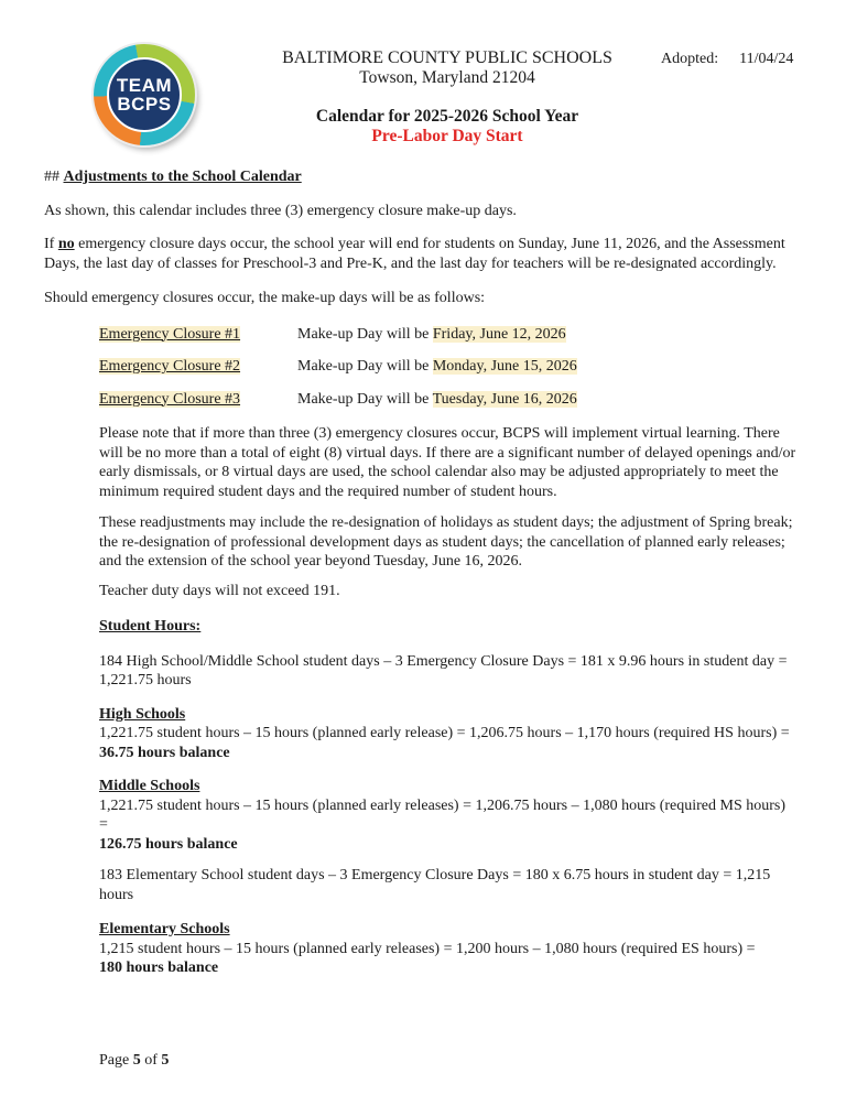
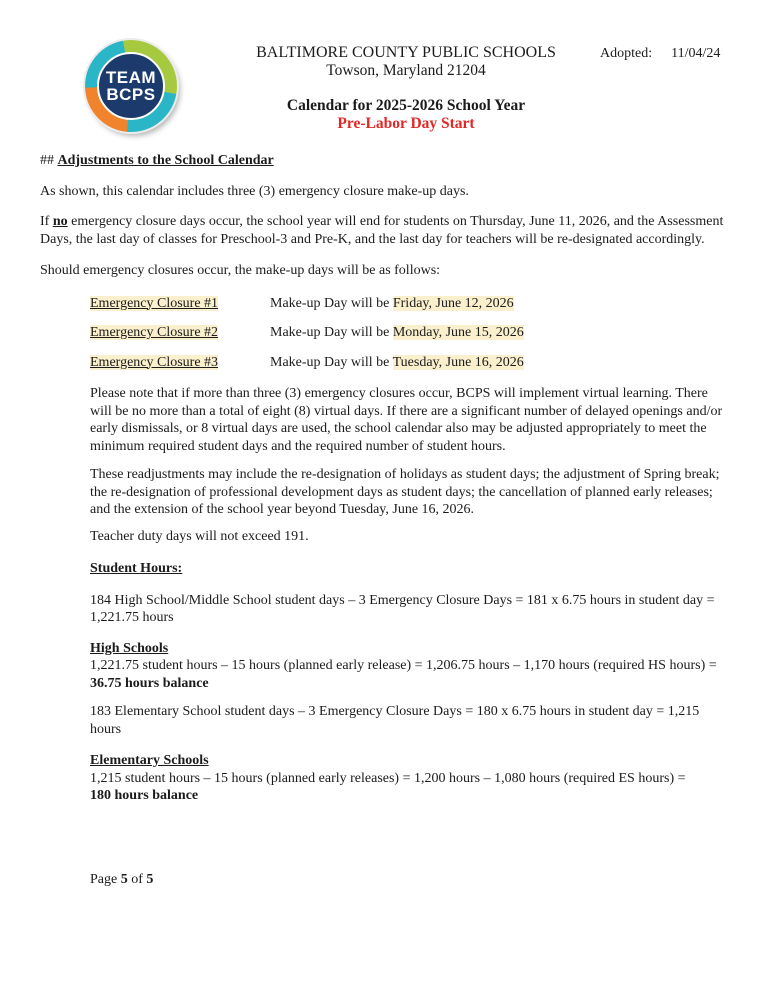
  TEAM
  BCPS
  BALTIMORE COUNTY PUBLIC SCHOOLS
  Towson, Maryland 21204
  Calendar for 2025-2026 School Year
  Pre-Labor Day Start
  Adopted:
  11/04/24
  ## Adjustments to the School Calendar
  As shown, this calendar includes three (3) emergency closure make-up days.
- If no emergency closure days occur, the school year will end for students on Sunday, June 11, 2026, and the Assessment Days, the last day of classes for Preschool-3 and Pre-K, and the last day for teachers will be re-designated accordingly.
+ If no emergency closure days occur, the school year will end for students on Thursday, June 11, 2026, and the Assessment Days, the last day of classes for Preschool-3 and Pre-K, and the last day for teachers will be re-designated accordingly.
  Should emergency closures occur, the make-up days will be as follows:
  Emergency Closure #1
  Make-up Day will be Friday, June 12, 2026
  Emergency Closure #2
  Make-up Day will be Monday, June 15, 2026
  Emergency Closure #3
  Make-up Day will be Tuesday, June 16, 2026
  Please note that if more than three (3) emergency closures occur, BCPS will implement virtual learning. There will be no more than a total of eight (8) virtual days. If there are a significant number of delayed openings and/or early dismissals, or 8 virtual days are used, the school calendar also may be adjusted appropriately to meet the minimum required student days and the required number of student hours.
  These readjustments may include the re-designation of holidays as student days; the adjustment of Spring break; the re-designation of professional development days as student days; the cancellation of planned early releases; and the extension of the school year beyond Tuesday, June 16, 2026.
  Teacher duty days will not exceed 191.
  Student Hours:
- 184 High School/Middle School student days – 3 Emergency Closure Days = 181 x 9.96 hours in student day =
+ 184 High School/Middle School student days – 3 Emergency Closure Days = 181 x 6.75 hours in student day =
  1,221.75 hours
  High Schools
  1,221.75 student hours – 15 hours (planned early release) = 1,206.75 hours – 1,170 hours (required HS hours) =
  36.75 hours balance
- Middle Schools
- 1,221.75 student hours – 15 hours (planned early releases) = 1,206.75 hours – 1,080 hours (required MS hours) =
- 126.75 hours balance
  183 Elementary School student days – 3 Emergency Closure Days = 180 x 6.75 hours in student day = 1,215 hours
  Elementary Schools
  1,215 student hours – 15 hours (planned early releases) = 1,200 hours – 1,080 hours (required ES hours) =
  180 hours balance
  Page 5 of 5
